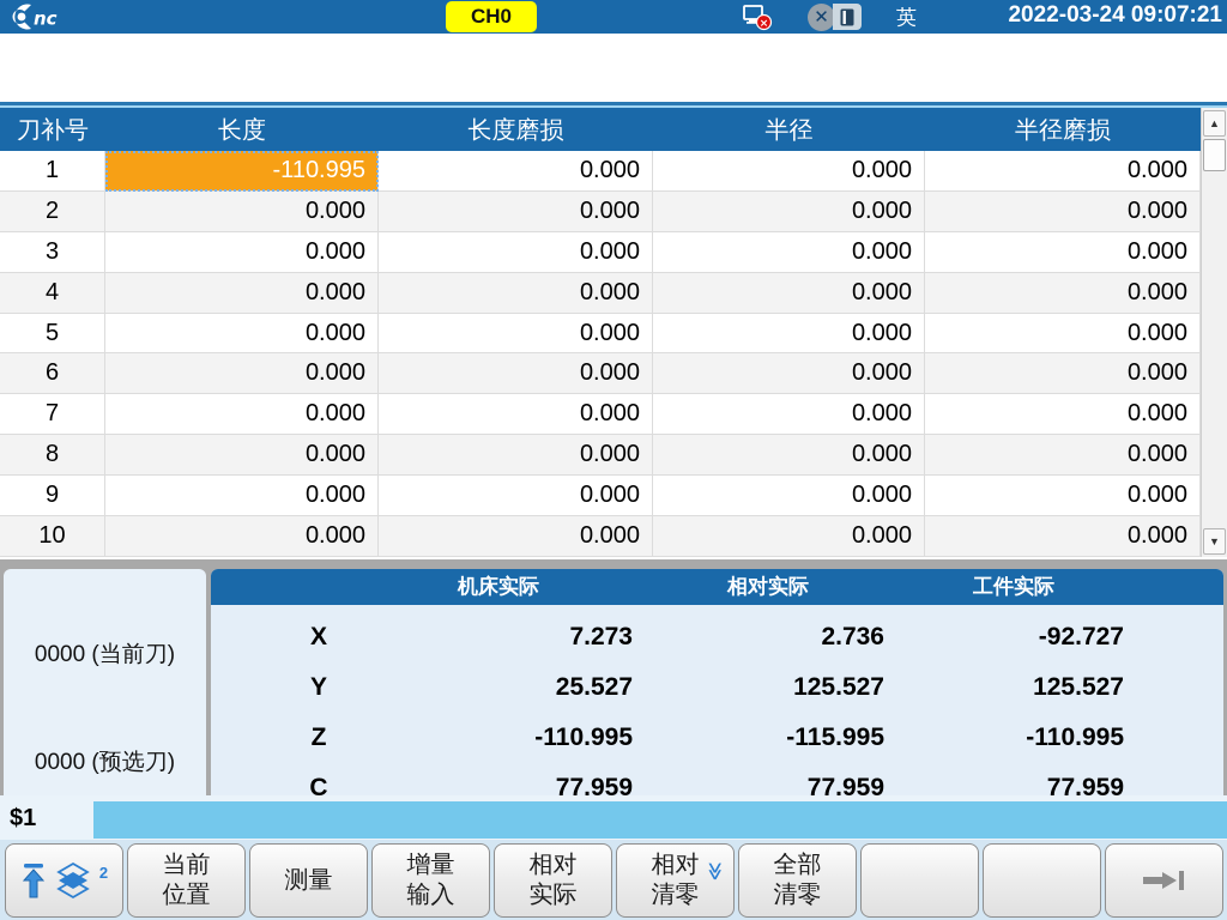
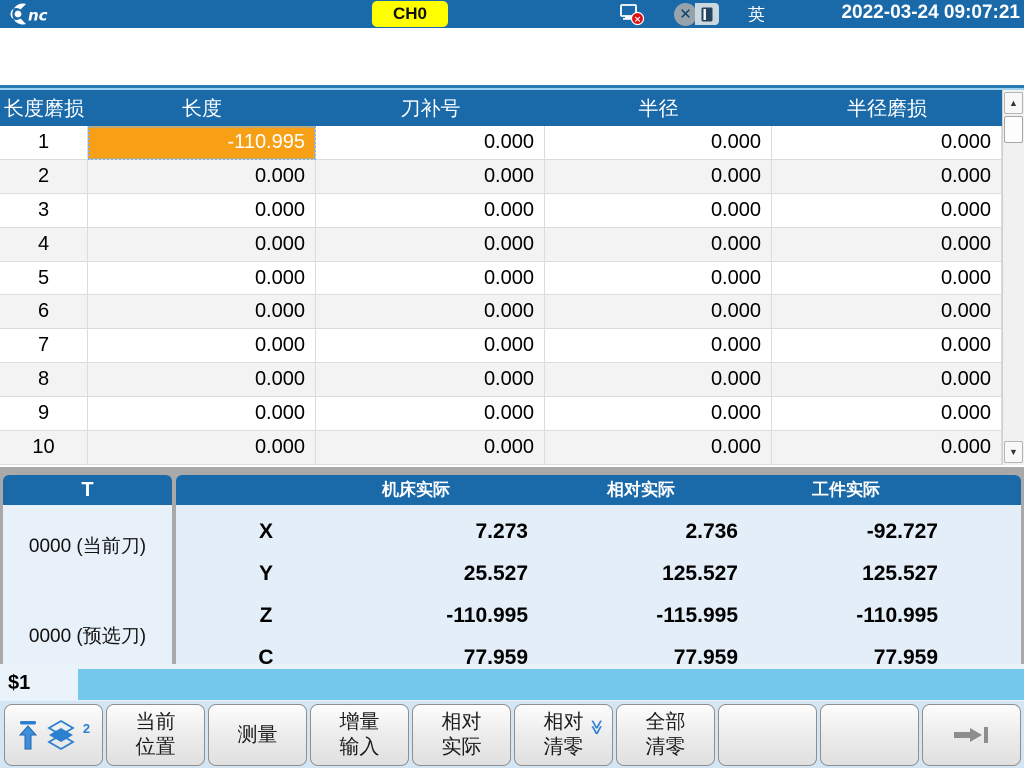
  nc
  CH0
  ×
  ✕
  英
  2022-03-24 09:07:21
- 刀补号
+ 长度磨损
  长度
- 长度磨损
+ 刀补号
  半径
  半径磨损
  1
  -110.995
  0.000
  0.000
  0.000
  2
  0.000
  0.000
  0.000
  0.000
  3
  0.000
  0.000
  0.000
  0.000
  4
  0.000
  0.000
  0.000
  0.000
  5
  0.000
  0.000
  0.000
  0.000
  6
  0.000
  0.000
  0.000
  0.000
  7
  0.000
  0.000
  0.000
  0.000
  8
  0.000
  0.000
  0.000
  0.000
  9
  0.000
  0.000
  0.000
  0.000
  10
  0.000
  0.000
  0.000
  0.000
  ▲
  ▼
+ T
  0000 (当前刀)
  0000 (预选刀)
  机床实际
  相对实际
  工件实际
  X
  7.273
  2.736
  -92.727
  Y
  25.527
  125.527
  125.527
  Z
  -110.995
  -115.995
  -110.995
  C
  77.959
  77.959
  77.959
  $1
  2
  当前
  位置
  测量
  增量
  输入
  相对
  实际
  相对
  清零
  全部
  清零
